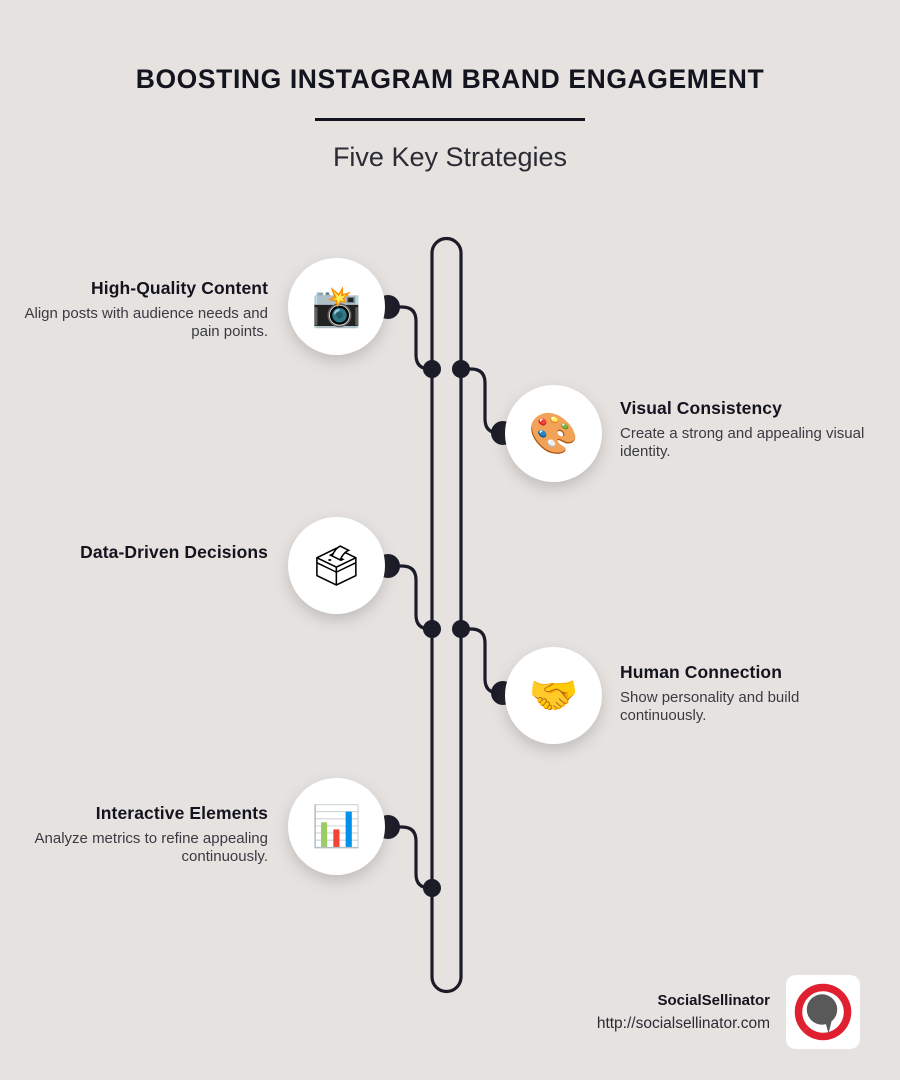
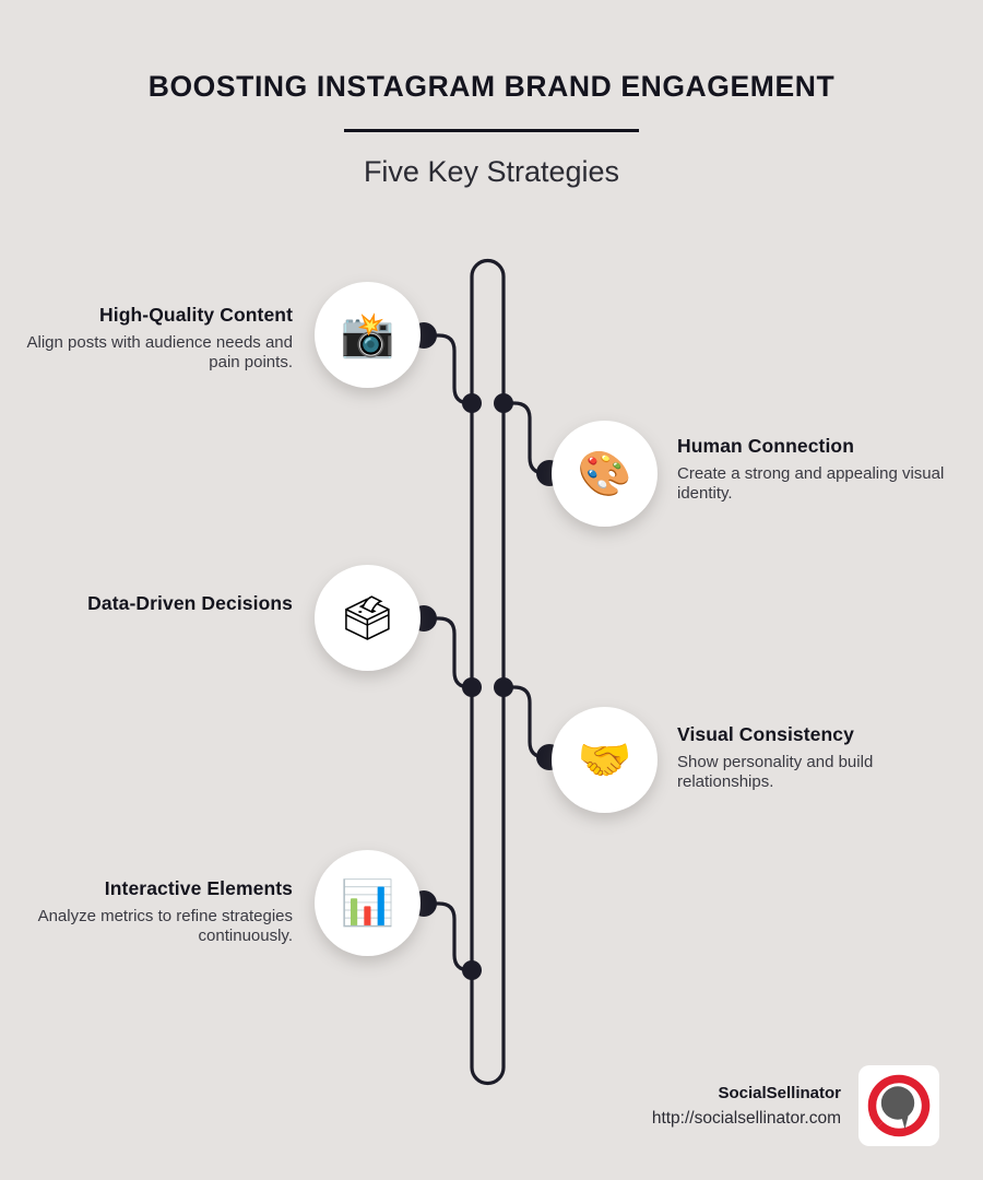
  BOOSTING INSTAGRAM BRAND ENGAGEMENT
  Five Key Strategies
  📸
  High-Quality Content
  Align posts with audience needs and pain points.
  🎨
- Visual Consistency
+ Human Connection
  Create a strong and appealing visual identity.
  🗳
  Data-Driven Decisions
  🤝
- Human Connection
+ Visual Consistency
- Show personality and build continuously.
+ Show personality and build relationships.
  📊
  Interactive Elements
- Analyze metrics to refine appealing continuously.
+ Analyze metrics to refine strategies continuously.
  SocialSellinator
  http://socialsellinator.com
